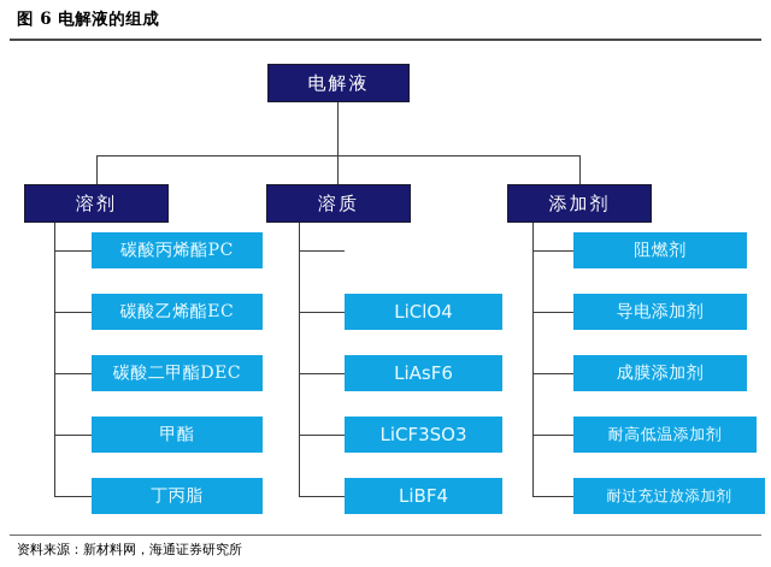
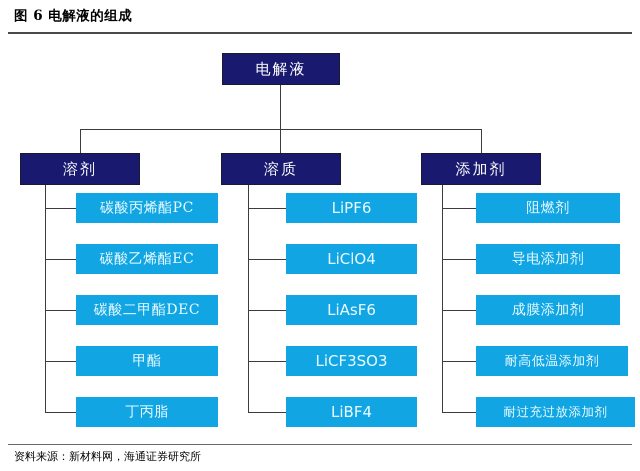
  图 6 电解液的组成
  电解液
  溶剂
  溶质
  添加剂
  碳酸丙烯酯PC
  碳酸乙烯酯EC
  碳酸二甲酯DEC
  甲酯
  丁丙脂
+ LiPF6
  LiClO4
  LiAsF6
  LiCF3SO3
  LiBF4
  阻燃剂
  导电添加剂
  成膜添加剂
  耐高低温添加剂
  耐过充过放添加剂
  资料来源：新材料网，海通证券研究所
